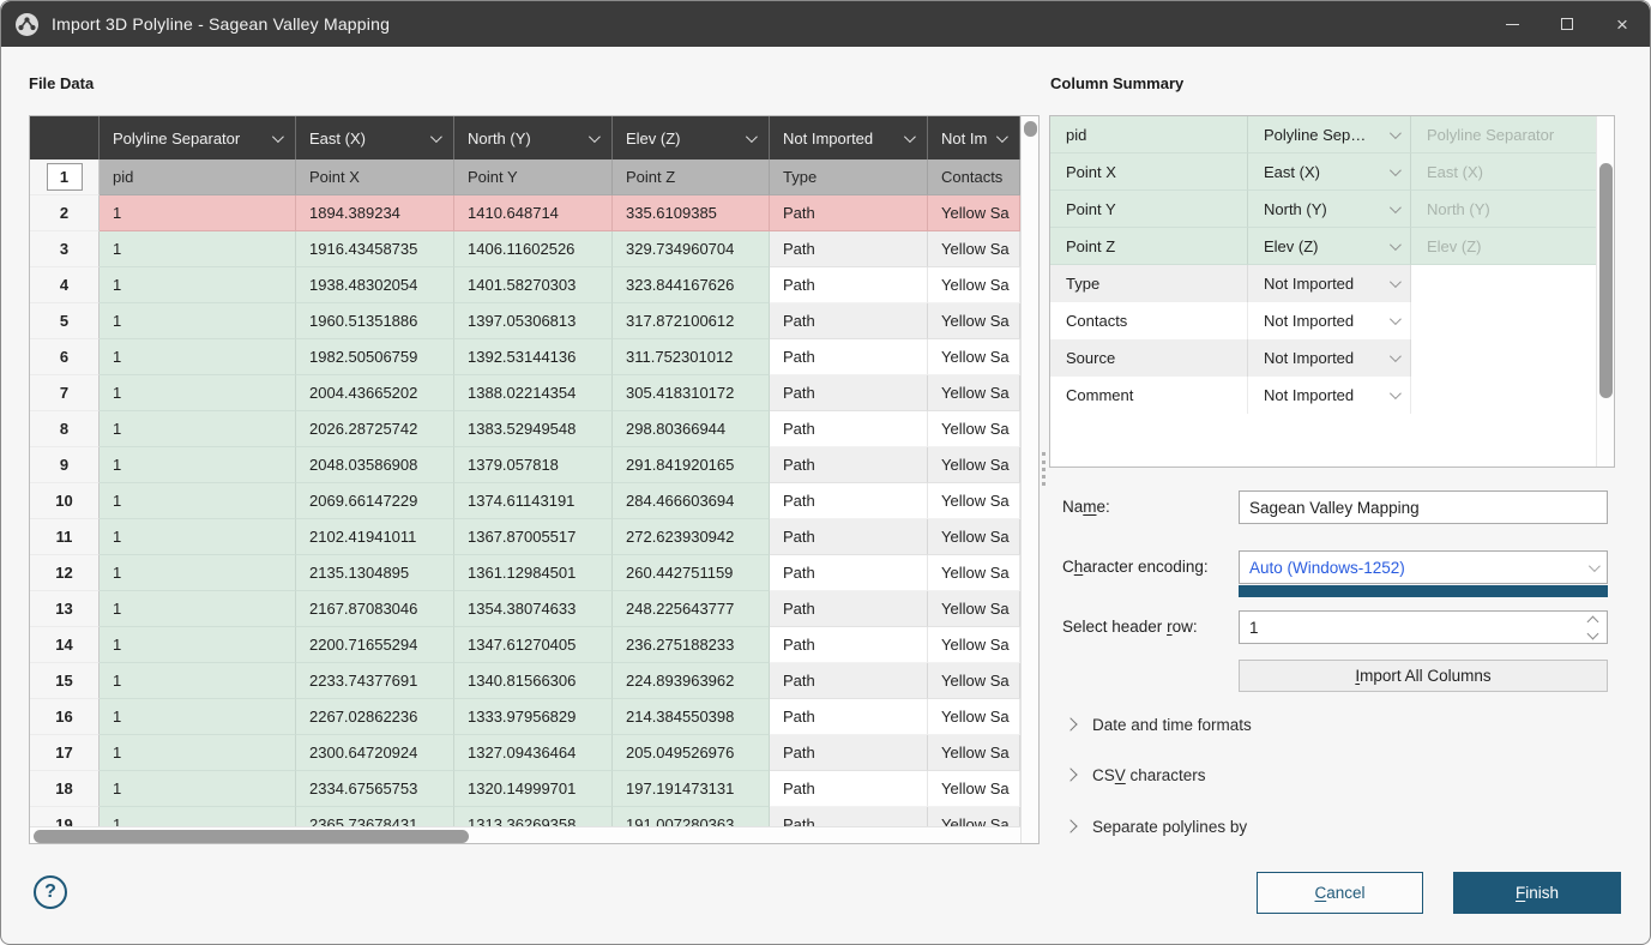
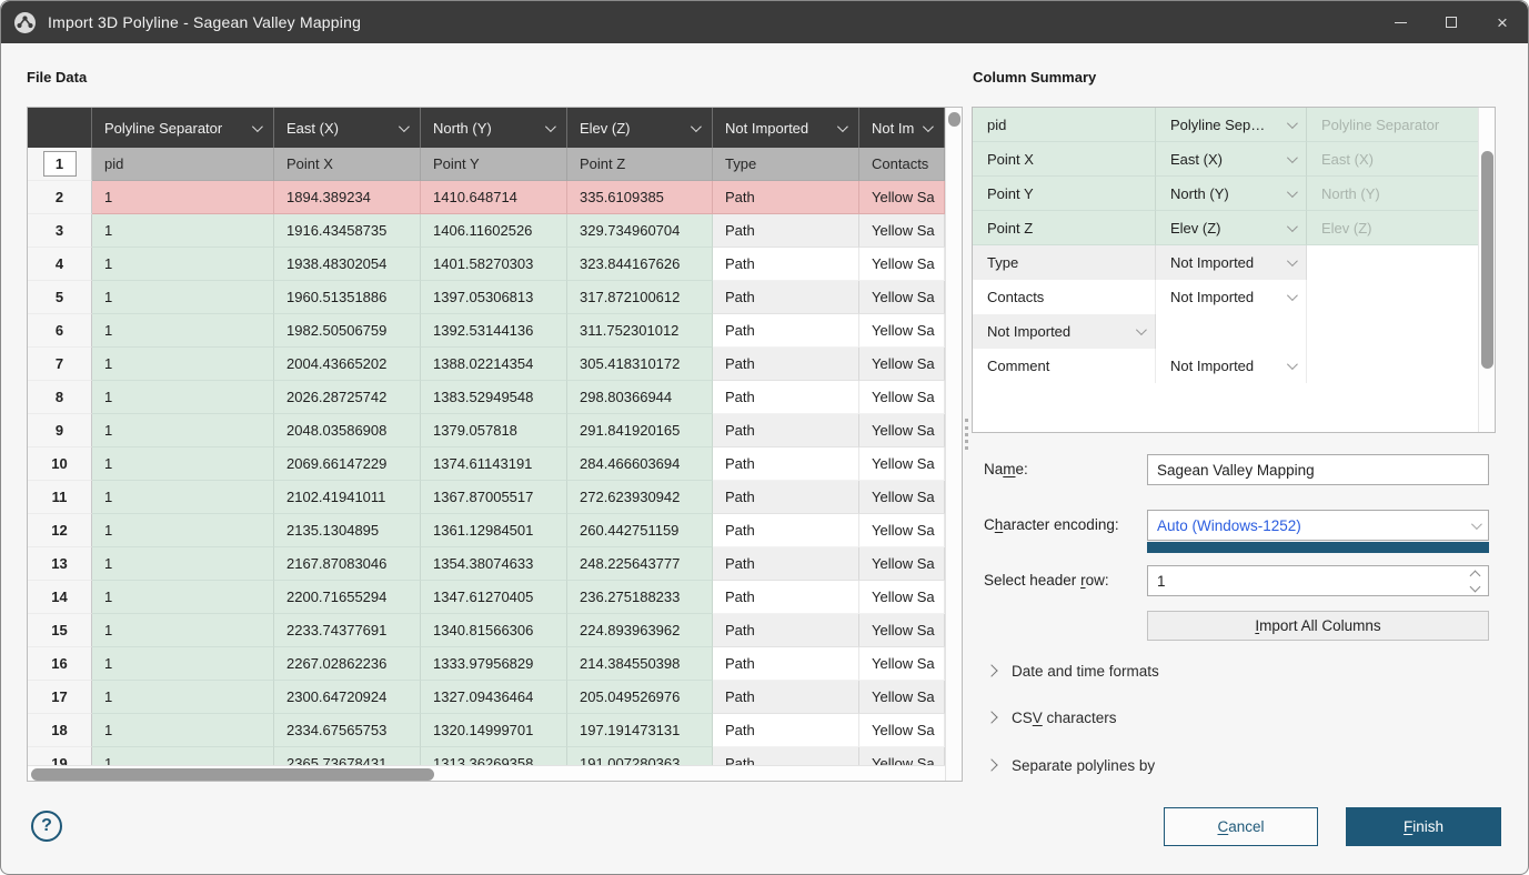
  Import 3D Polyline - Sagean Valley Mapping
  ×
  File Data
  Column Summary
  Polyline Separator
  East (X)
  North (Y)
  Elev (Z)
  Not Imported
  1
  pid
  Point X
  Point Y
  Point Z
  Type
  Contacts
  2
  1
  1894.389234
  1410.648714
  335.6109385
  Path
  Yellow Sa
  3
  1
  1916.43458735
  1406.11602526
  329.734960704
  Path
  Yellow Sa
  4
  1
  1938.48302054
  1401.58270303
  323.844167626
  Path
  Yellow Sa
  5
  1
  1960.51351886
  1397.05306813
  317.872100612
  Path
  Yellow Sa
  6
  1
  1982.50506759
  1392.53144136
  311.752301012
  Path
  Yellow Sa
  7
  1
  2004.43665202
  1388.02214354
  305.418310172
  Path
  Yellow Sa
  8
  1
  2026.28725742
  1383.52949548
  298.80366944
  Path
  Yellow Sa
  9
  1
  2048.03586908
  1379.057818
  291.841920165
  Path
  Yellow Sa
  10
  1
  2069.66147229
  1374.61143191
  284.466603694
  Path
  Yellow Sa
  11
  1
  2102.41941011
  1367.87005517
  272.623930942
  Path
  Yellow Sa
  12
  1
  2135.1304895
  1361.12984501
  260.442751159
  Path
  Yellow Sa
  13
  1
  2167.87083046
  1354.38074633
  248.225643777
  Path
  Yellow Sa
  14
  1
  2200.71655294
  1347.61270405
  236.275188233
  Path
  Yellow Sa
  15
  1
  2233.74377691
  1340.81566306
  224.893963962
  Path
  Yellow Sa
  16
  1
  2267.02862236
  1333.97956829
  214.384550398
  Path
  Yellow Sa
  17
  1
  2300.64720924
  1327.09436464
  205.049526976
  Path
  Yellow Sa
  18
  1
  2334.67565753
  1320.14999701
  197.191473131
  Path
  Yellow Sa
  19
  1
  2365.73678431
  1313.36269358
  191.007280363
  Path
  Yellow Sa
  pid
  Polyline Sep…
  Polyline Separator
  Point X
  East (X)
  East (X)
  Point Y
  North (Y)
  North (Y)
  Point Z
  Elev (Z)
  Elev (Z)
  Type
  Not Imported
  Contacts
  Not Imported
- Source
  Not Imported
  Comment
  Not Imported
  Name:
  Sagean Valley Mapping
  Character encoding:
  Auto (Windows-1252)
  Select header row:
  1
  I
  mport All Columns
  Date and time formats
  CSV characters
  Separate polylines by
  ?
  C
  ancel
  F
  inish
